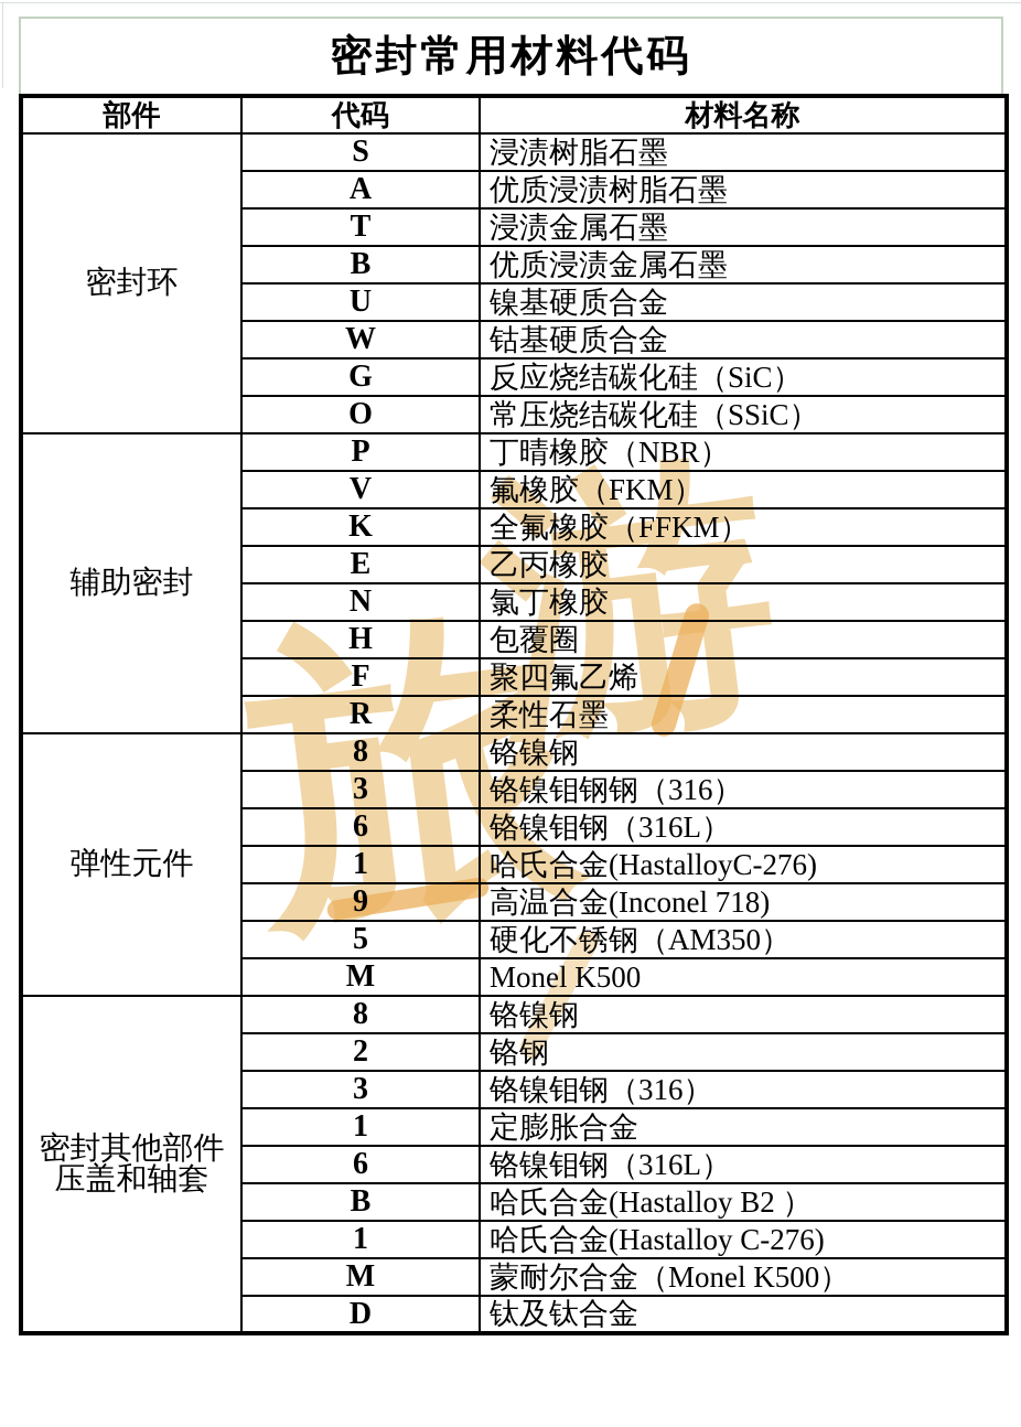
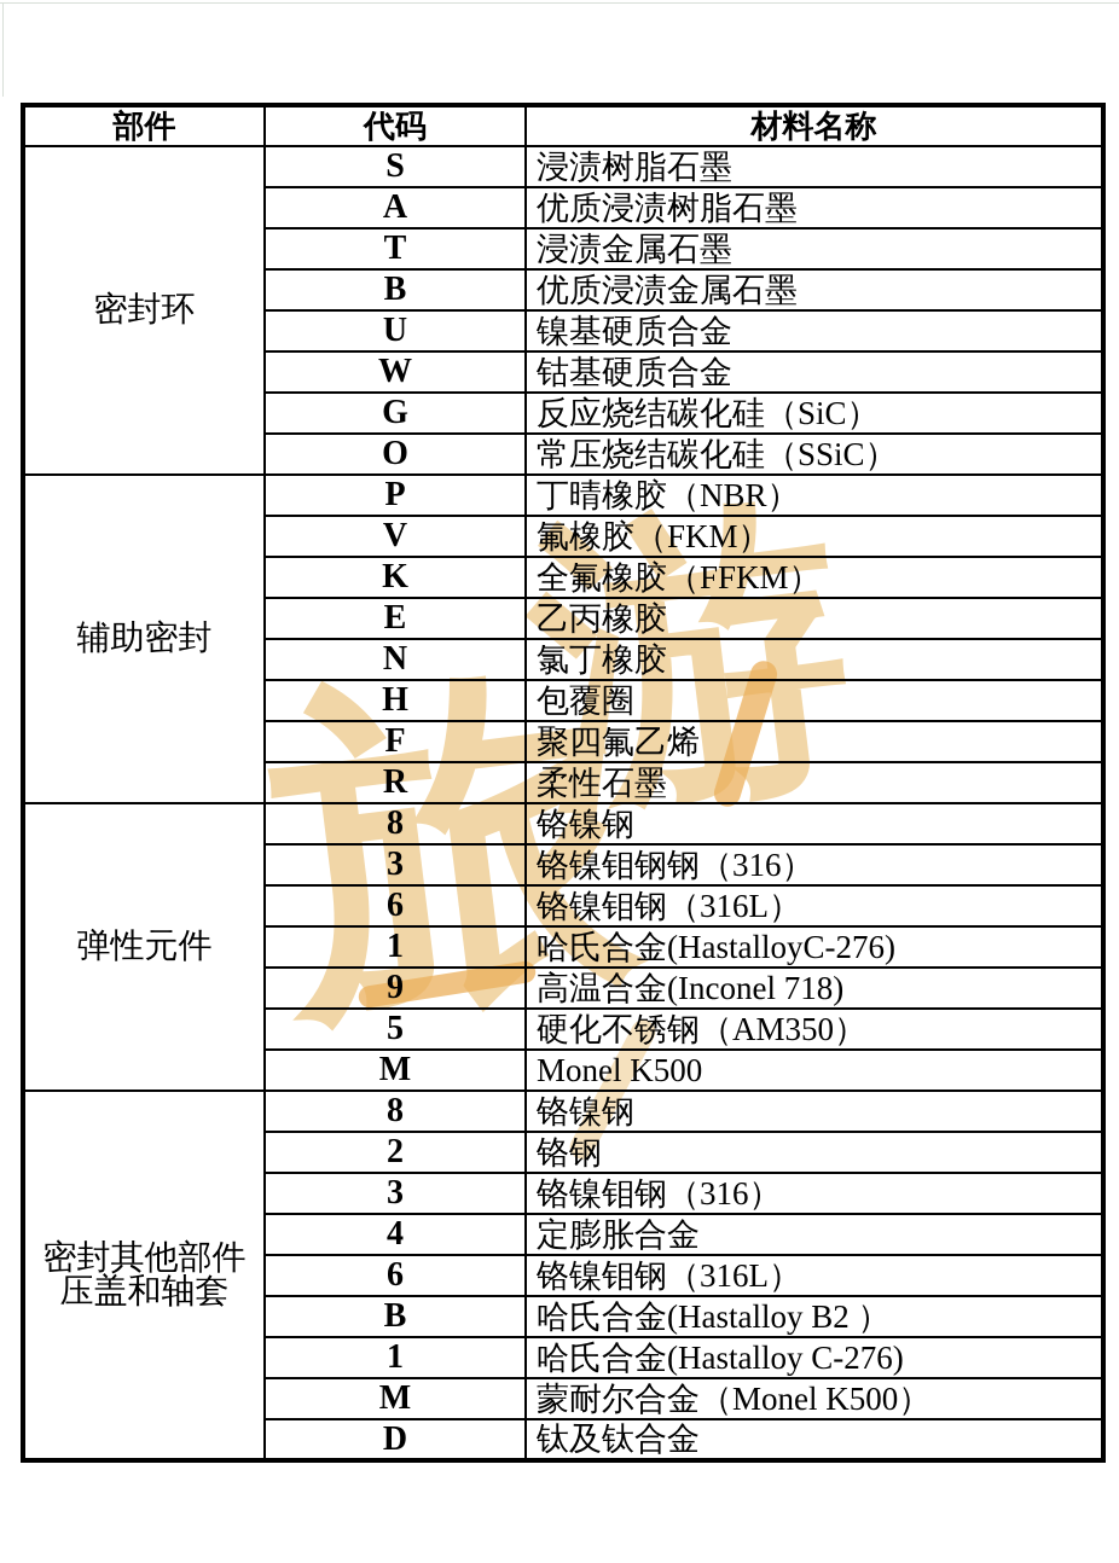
- 密封常用材料代码
  部件	代码	材料名称
  密封环	S	浸渍树脂石墨
  A	优质浸渍树脂石墨
  T	浸渍金属石墨
  B	优质浸渍金属石墨
  U	镍基硬质合金
  W	钴基硬质合金
  G	反应烧结碳化硅（SiC）
  O	常压烧结碳化硅（SSiC）
  辅助密封	P	丁晴橡胶（NBR）
  V	氟橡胶（FKM）
  K	全氟橡胶（FFKM）
  E	乙丙橡胶
  N	氯丁橡胶
  H	包覆圈
  F	聚四氟乙烯
  R	柔性石墨
  弹性元件	8	铬镍钢
  3	铬镍钼钢钢（316）
  6	铬镍钼钢（316L）
  1	哈氏合金(HastalloyC-276)
  9	高温合金(Inconel 718)
  5	硬化不锈钢（AM350）
  M	Monel K500
  密封其他部件压盖和轴套	8	铬镍钢
  2	铬钢
  3	铬镍钼钢（316）
- 1	定膨胀合金
+ 4	定膨胀合金
  6	铬镍钼钢（316L）
  B	哈氏合金(Hastalloy B2 ）
  1	哈氏合金(Hastalloy C-276)
  M	蒙耐尔合金（Monel K500）
  D	钛及钛合金
